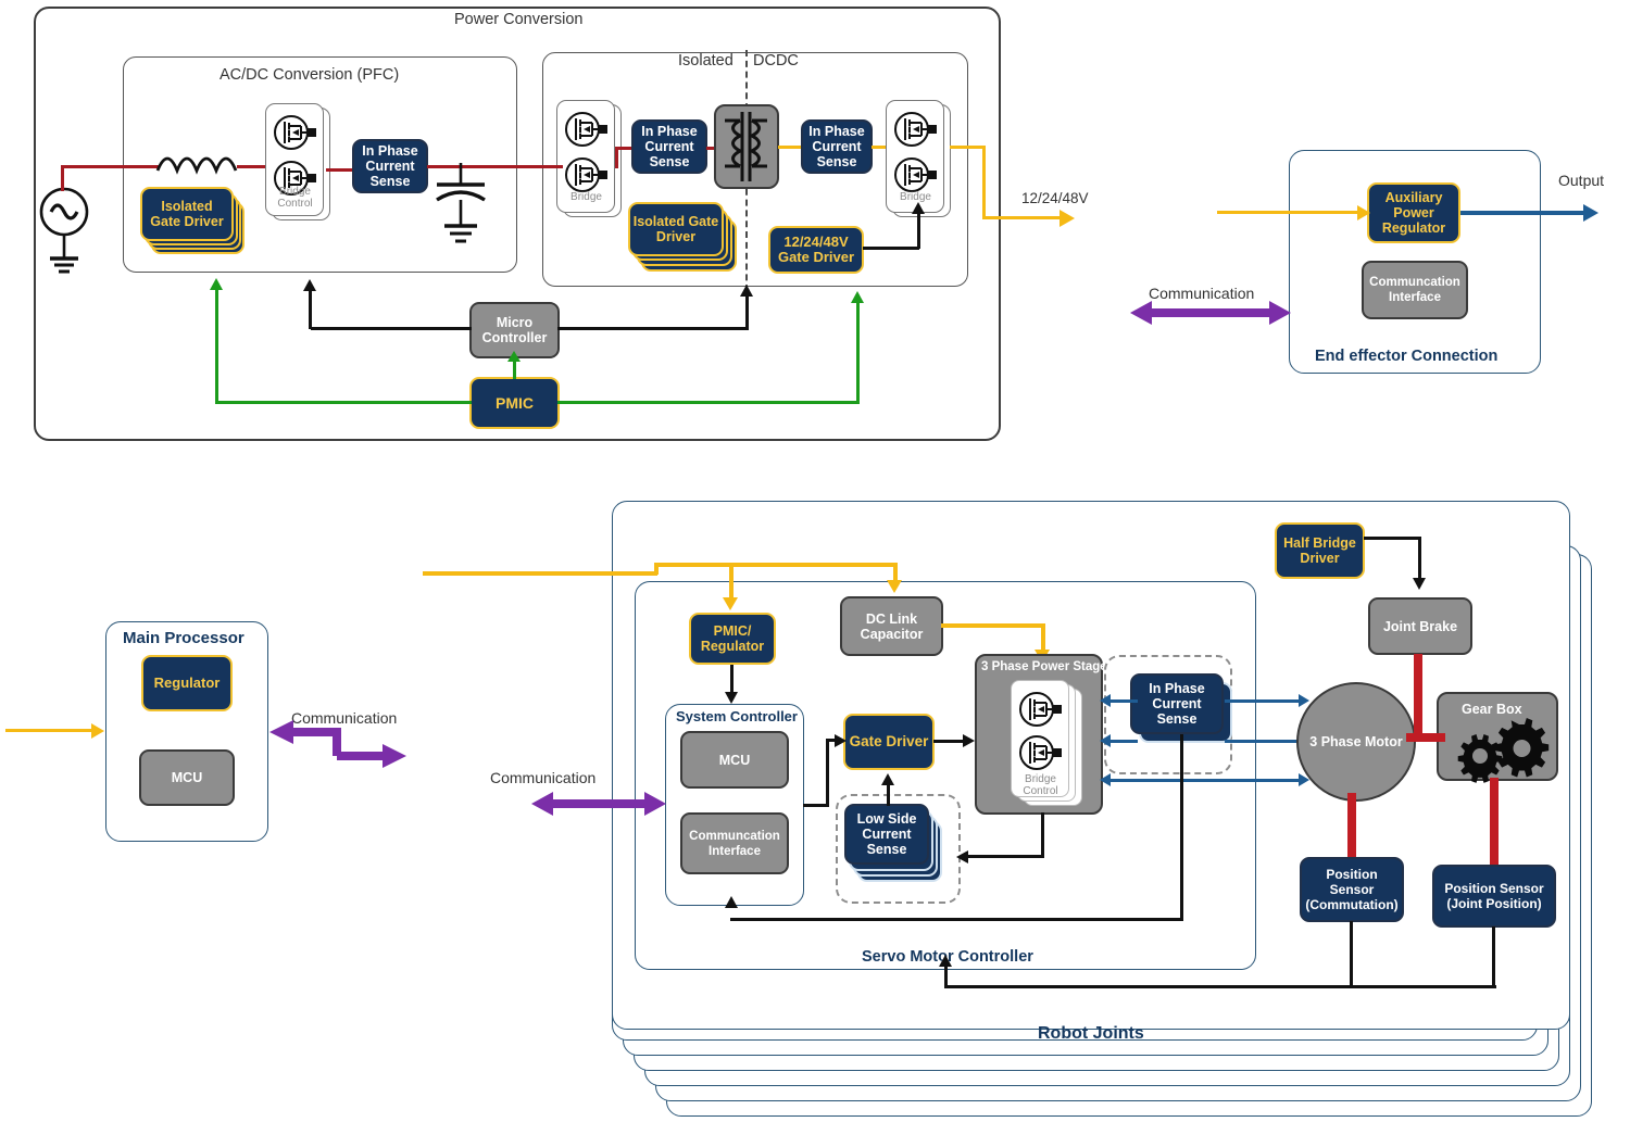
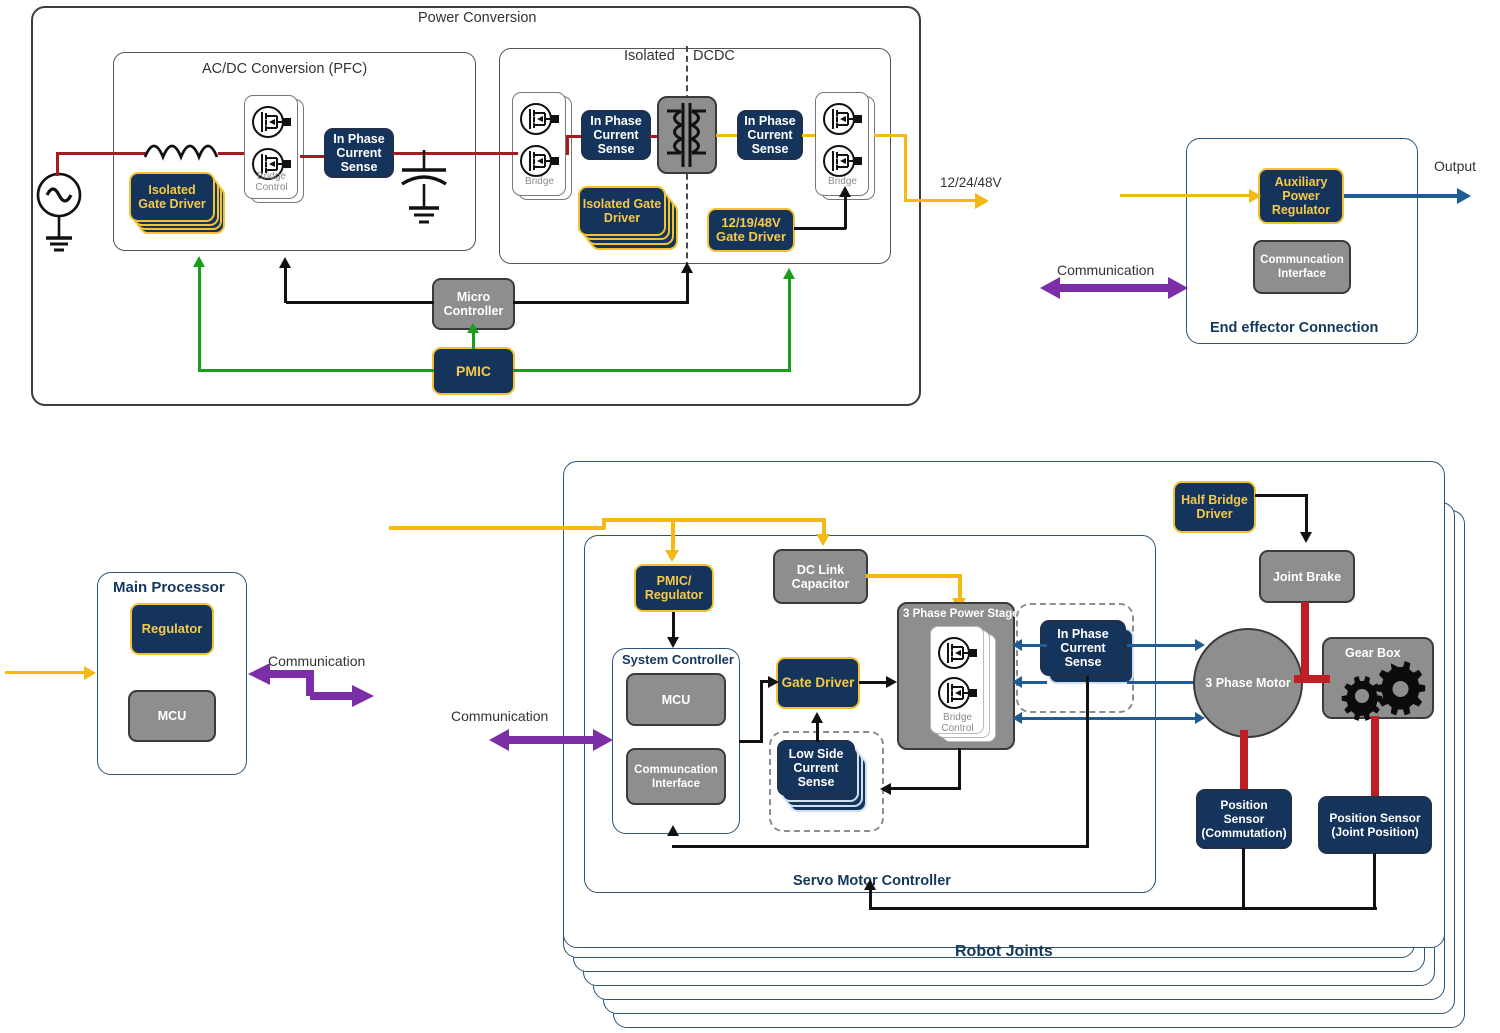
  Power Conversion
  AC/DC Conversion (PFC)
  Bridge
  Control
  In Phase Current Sense
  Isolated Gate Driver
  Isolated
  DCDC
  Bridge
  In Phase Current Sense
  In Phase Current Sense
  Bridge
  Isolated Gate Driver
- 12/24/48V Gate Driver
+ 12/19/48V Gate Driver
  12/24/48V
  Micro Controller
  PMIC
  End effector Connection
  Auxiliary Power Regulator
  Communcation Interface
  Output
  Communication
  Main Processor
  Regulator
  MCU
  Communication
  Robot Joints
  Servo Motor Controller
  PMIC/ Regulator
  DC Link Capacitor
  System Controller
  MCU
  Communcation Interface
  Communication
  Gate Driver
  Low Side Current Sense
  3 Phase Power Stage
  Bridge
  Control
  In Phase Current Sense
  Half Bridge Driver
  Joint Brake
  3 Phase Motor
  Gear Box
  Position Sensor (Commutation)
  Position Sensor (Joint Position)
